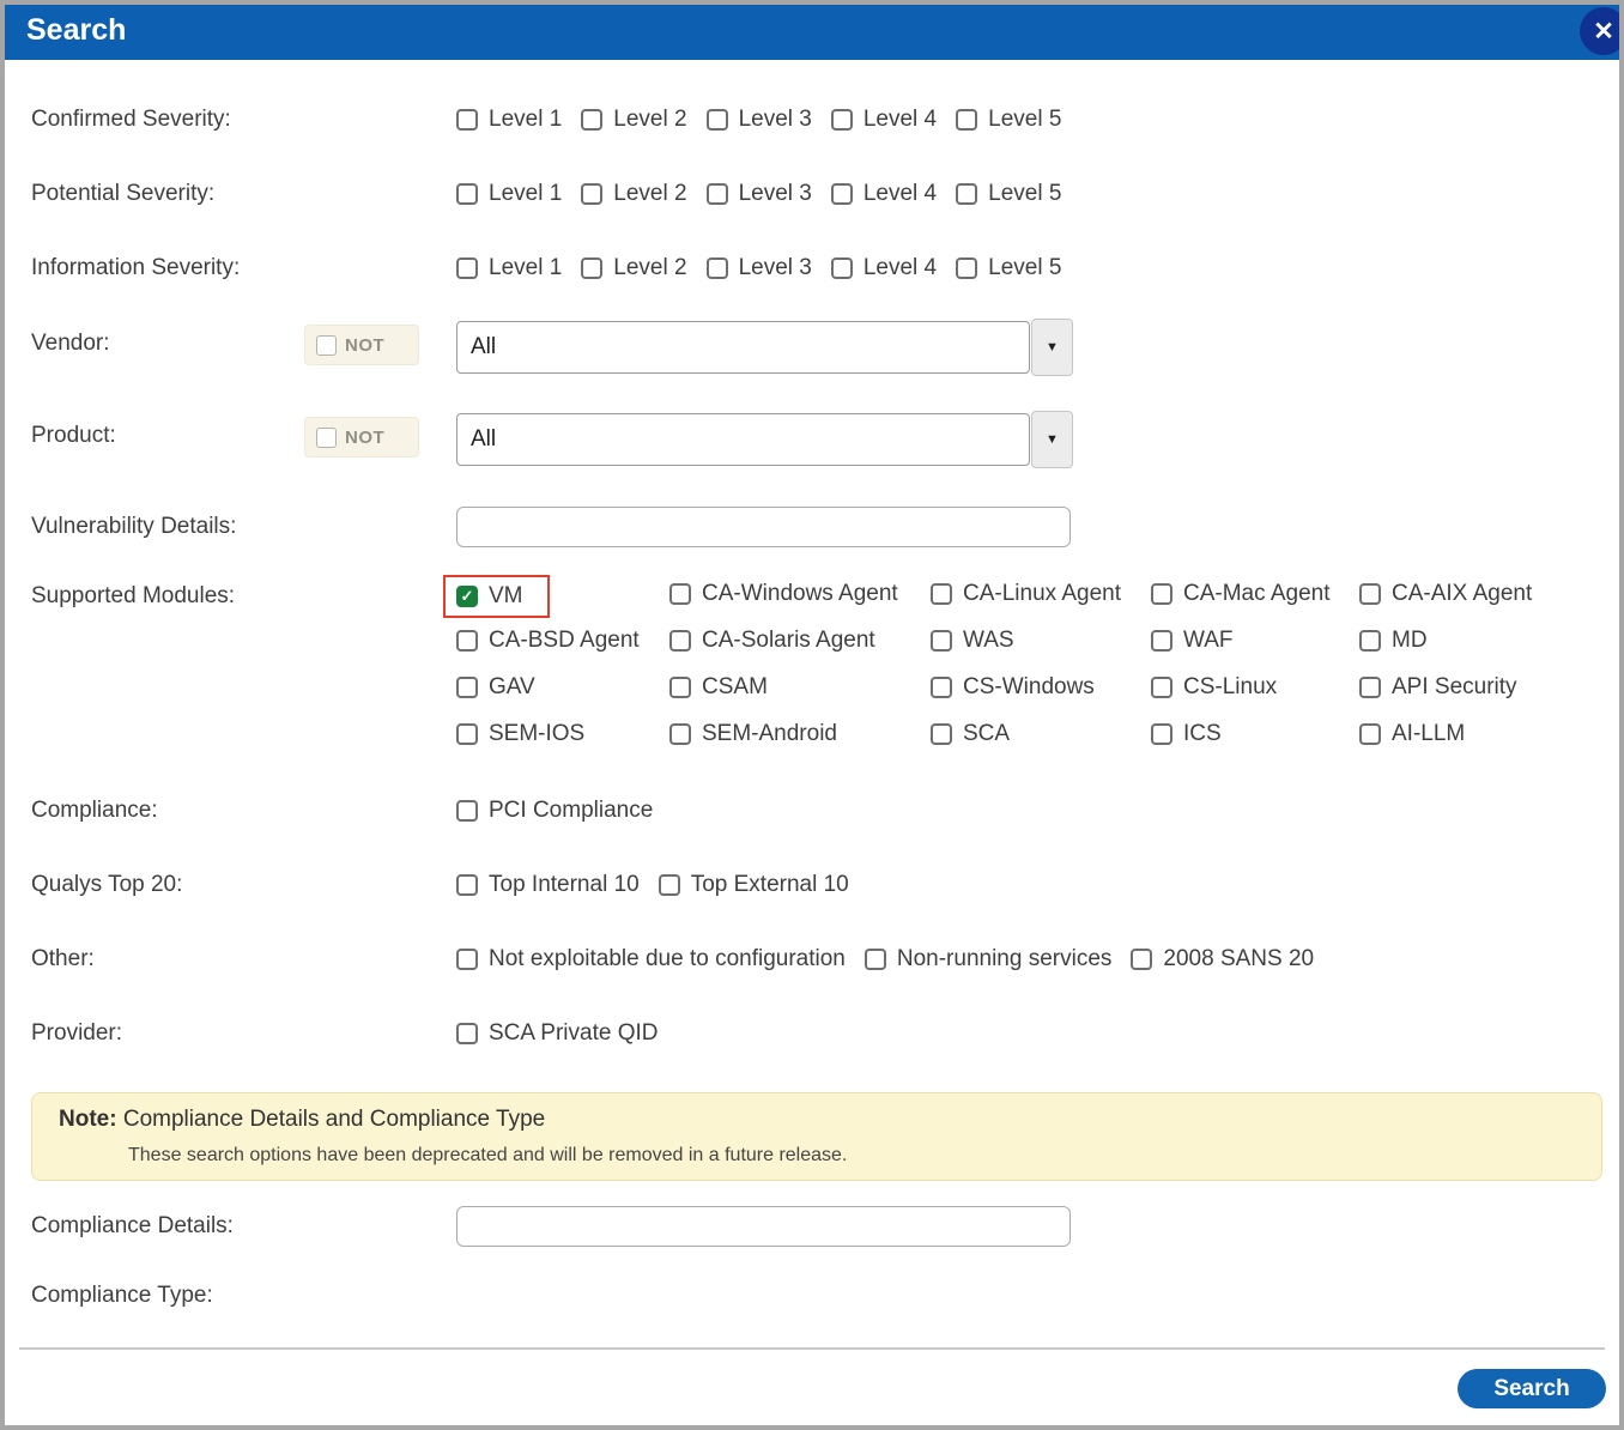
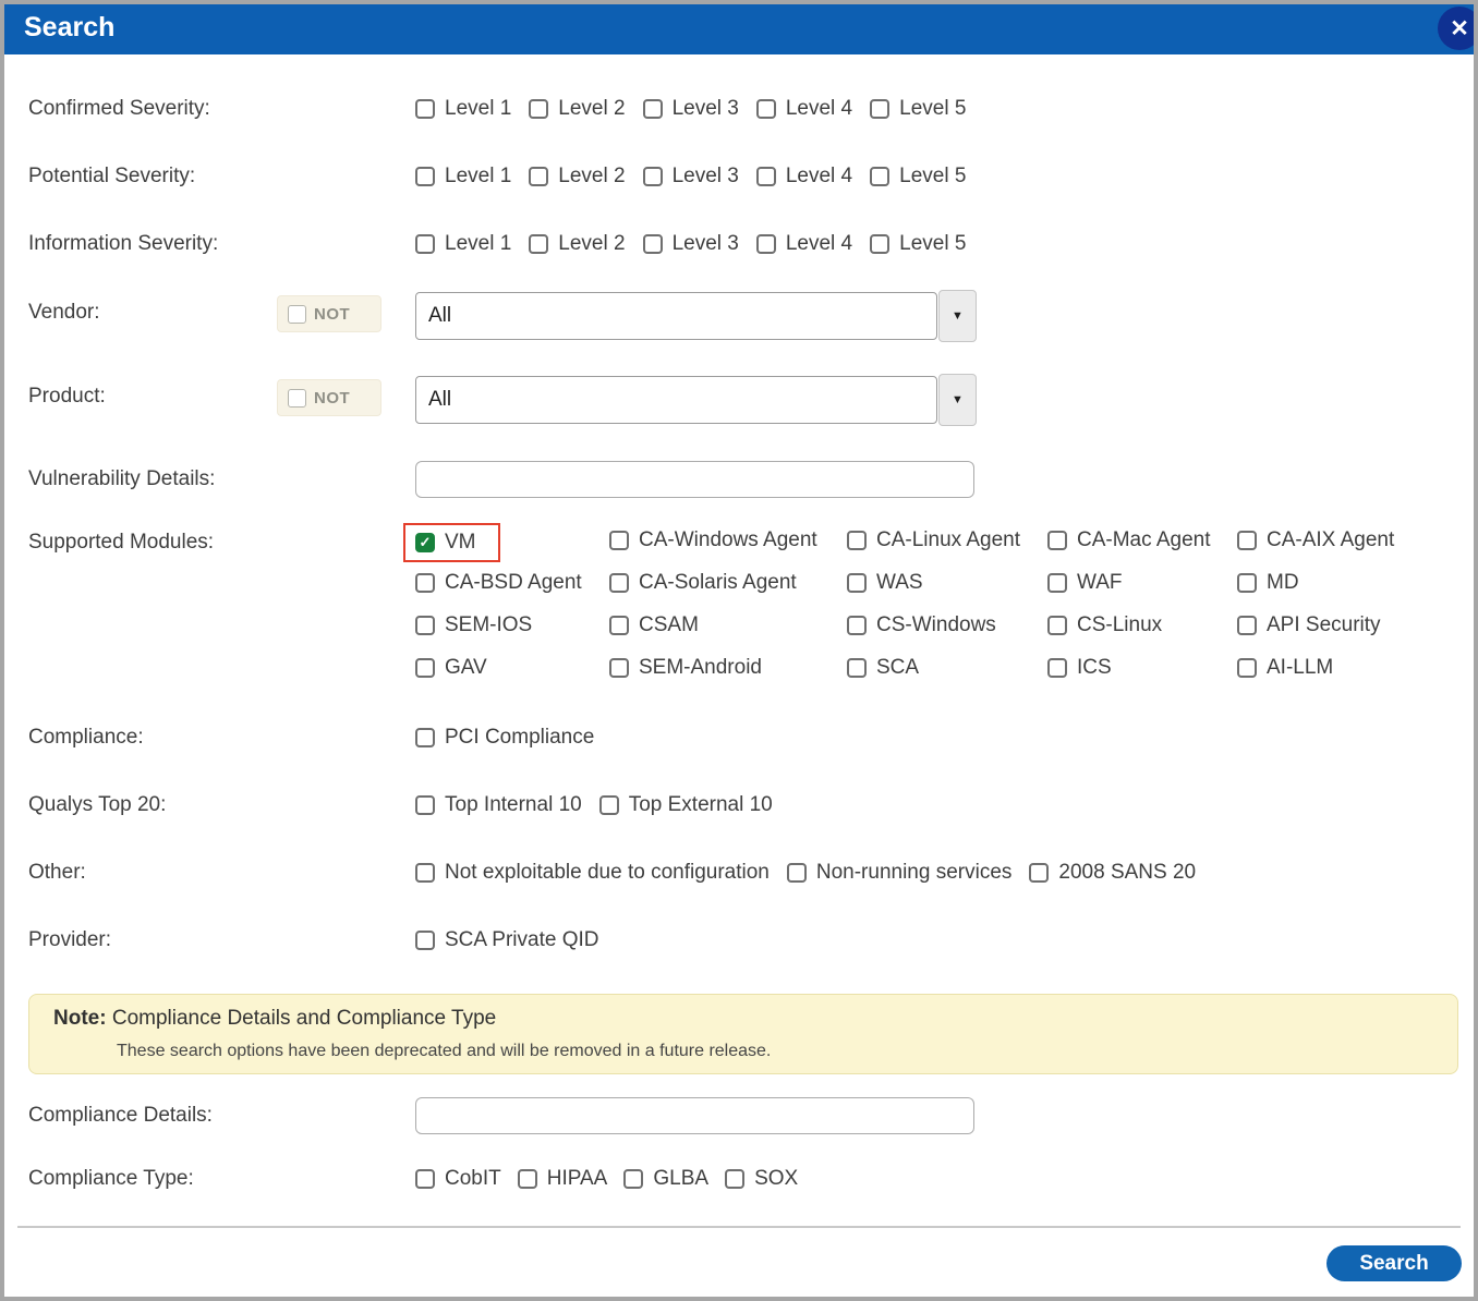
  Search
  ✕
  Confirmed Severity:
  Level 1
  Level 2
  Level 3
  Level 4
  Level 5
  Potential Severity:
  Level 1
  Level 2
  Level 3
  Level 4
  Level 5
  Information Severity:
  Level 1
  Level 2
  Level 3
  Level 4
  Level 5
  Vendor:
  NOT
  All
  ▼
  Product:
  NOT
  All
  ▼
  Vulnerability Details:
  Supported Modules:
  ✓
  VM
  CA-Windows Agent
  CA-Linux Agent
  CA-Mac Agent
  CA-AIX Agent
  CA-BSD Agent
  CA-Solaris Agent
  WAS
  WAF
  MD
- GAV
+ SEM-IOS
  CSAM
  CS-Windows
  CS-Linux
  API Security
- SEM-IOS
+ GAV
  SEM-Android
  SCA
  ICS
  AI-LLM
  Compliance:
  PCI Compliance
  Qualys Top 20:
  Top Internal 10
  Top External 10
  Other:
  Not exploitable due to configuration
  Non-running services
  2008 SANS 20
  Provider:
  SCA Private QID
  Note: Compliance Details and Compliance Type
  These search options have been deprecated and will be removed in a future release.
  Compliance Details:
  Compliance Type:
+ CobIT
+ HIPAA
+ GLBA
+ SOX
  Search
